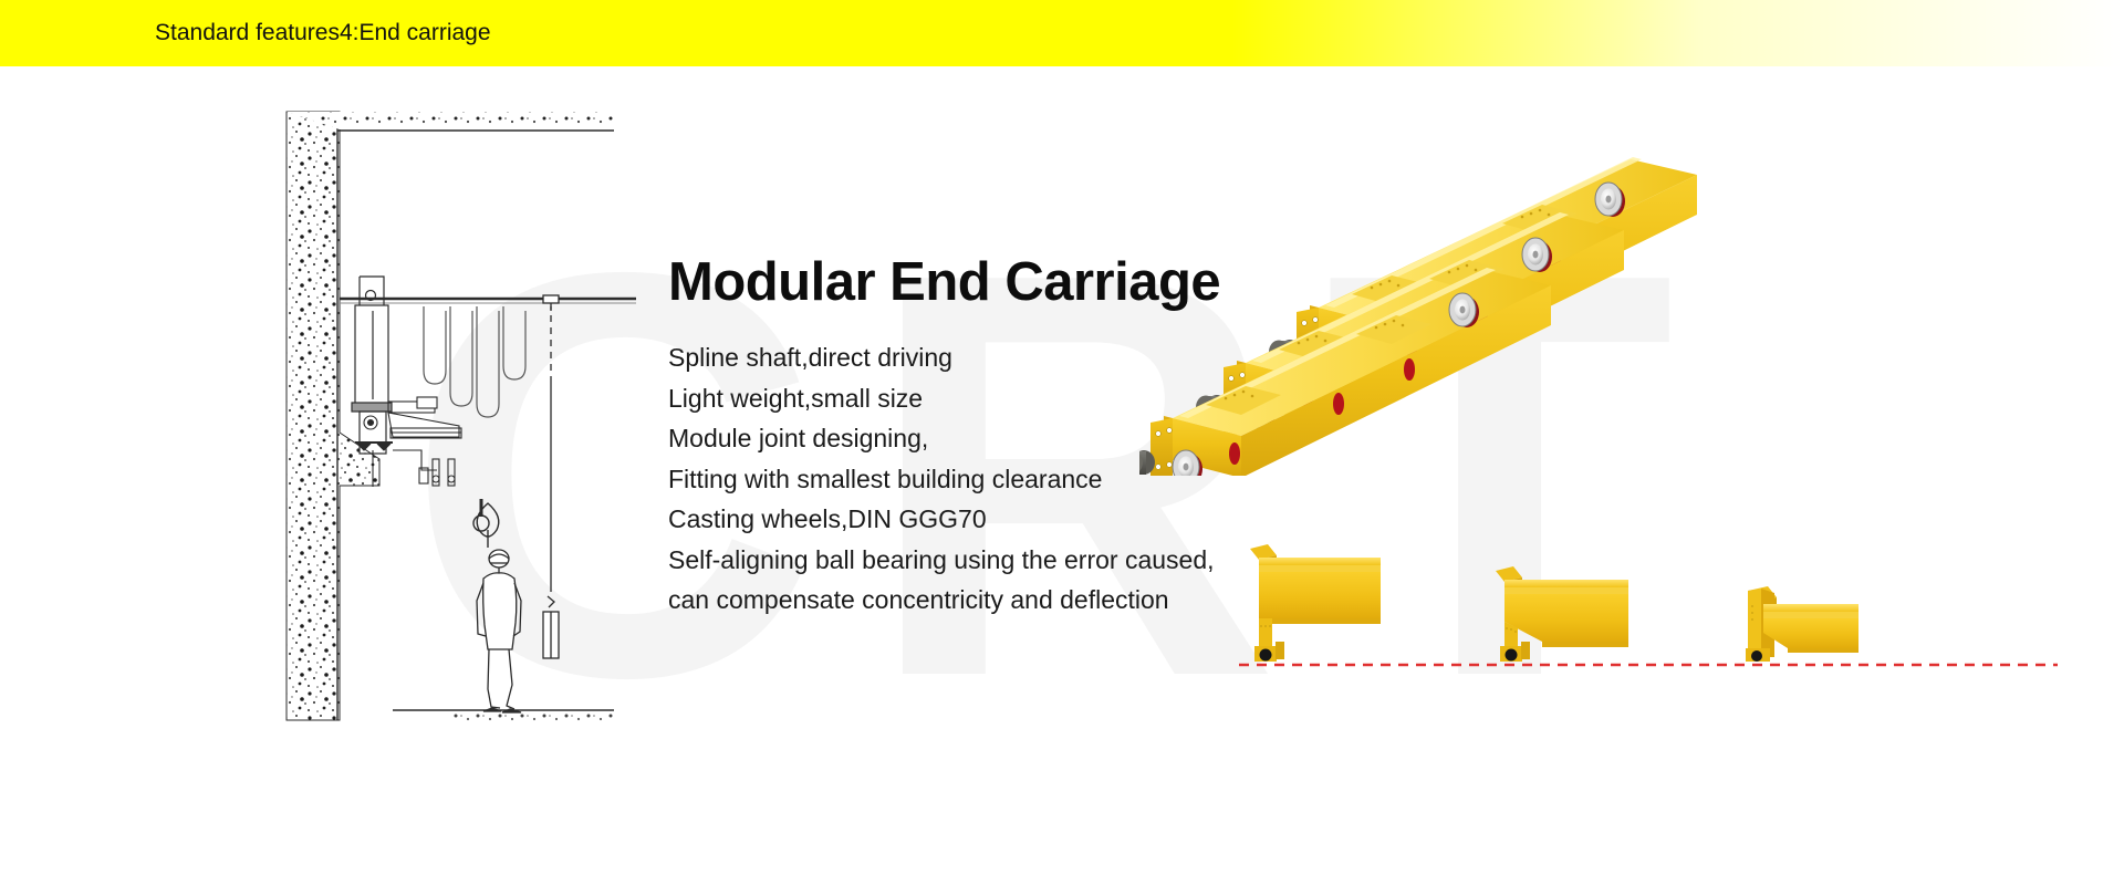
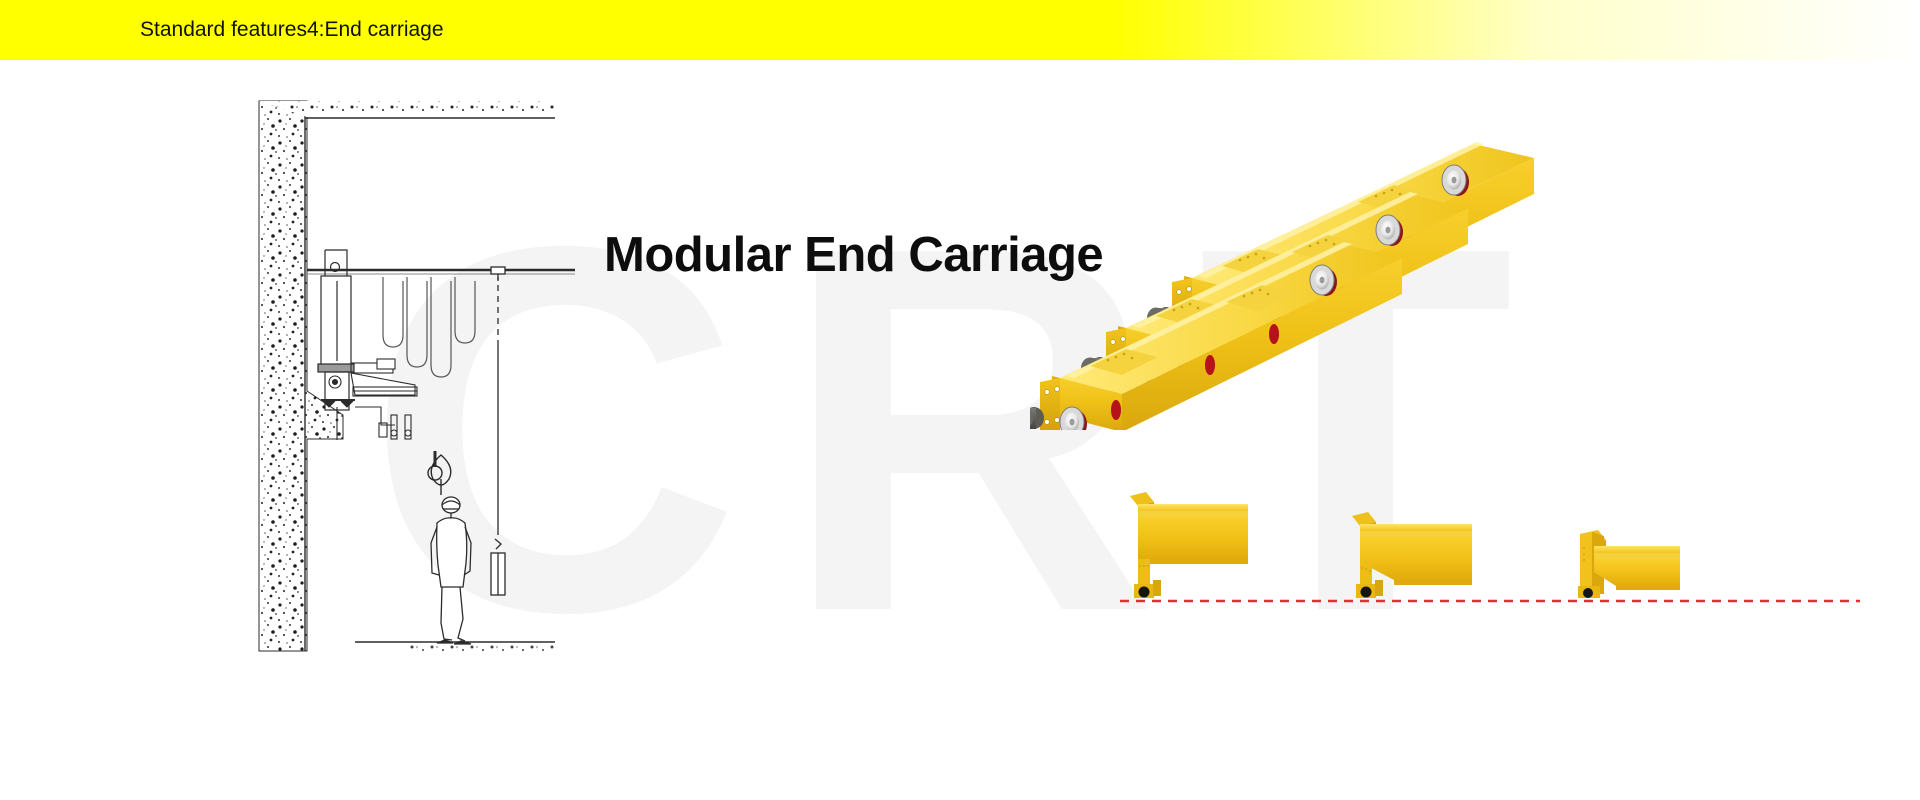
  CRT
  Standard features4:End carriage
  Modular End Carriage
- Spline shaft,direct driving
- Light weight,small size
- Module joint designing,
- Fitting with smallest building clearance
- Casting wheels,DIN GGG70
- Self-aligning ball bearing using the error caused,
- can compensate concentricity and deflection
